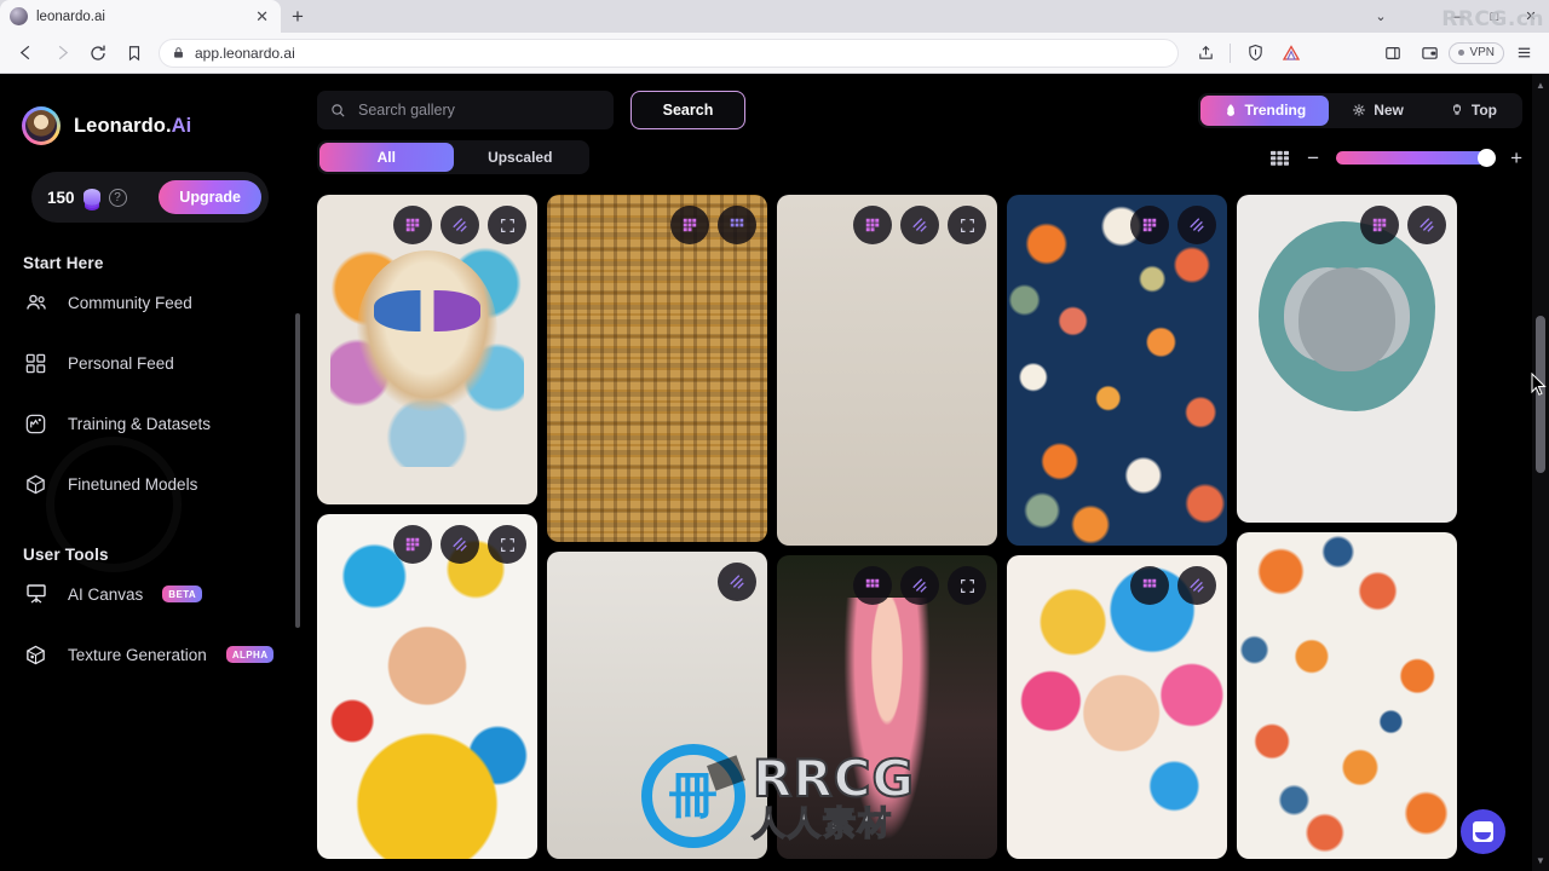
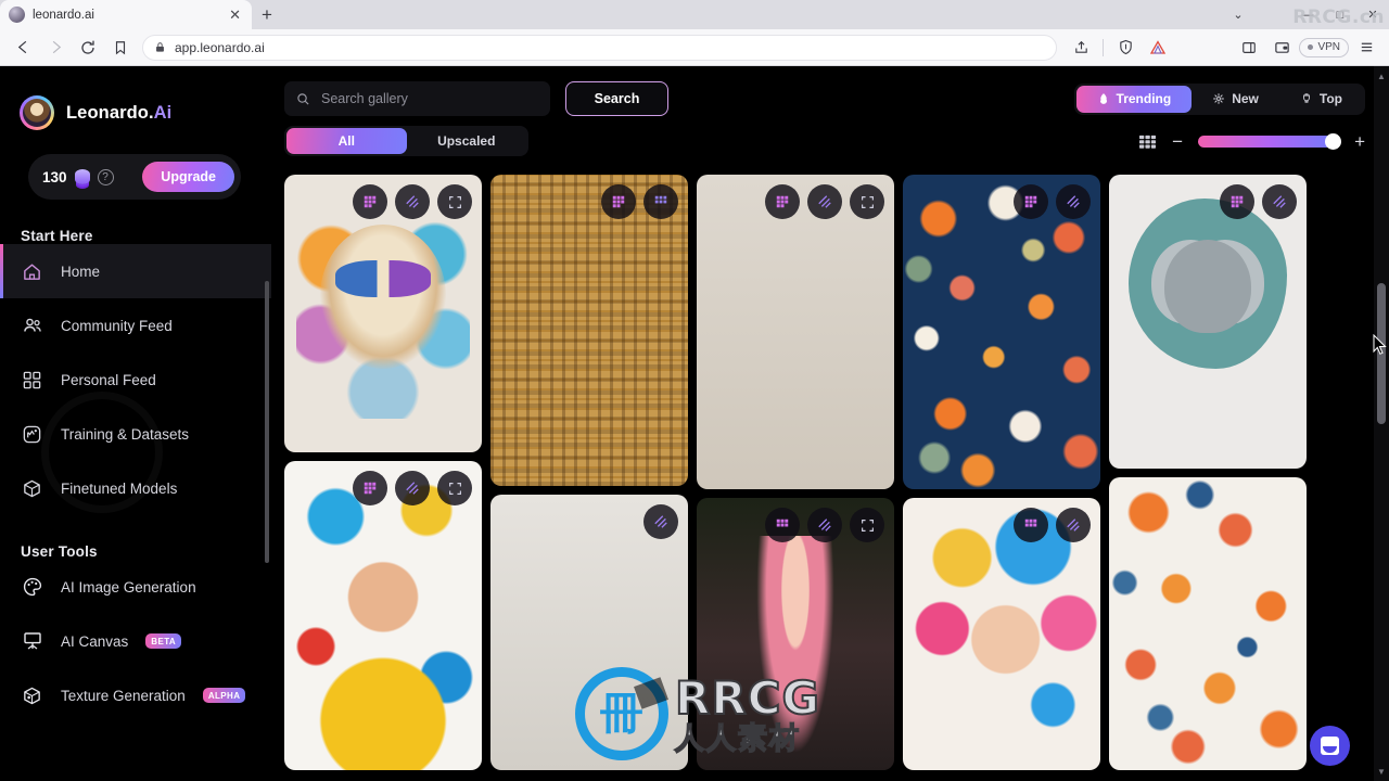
  leonardo.ai
  ✕
  +
  ⌄
  —
  □
  ✕
  app.leonardo.ai
  VPN
  Leonardo.Ai
- 150
+ 130
  ?
  Upgrade
  Start Here
+ Home
  Community Feed
  Personal Feed
  Training & Datasets
  Finetuned Models
  User Tools
+ AI Image Generation
  AI Canvas
  BETA
  Texture Generation
  ALPHA
  Search gallery
  Search
  Trending
  New
  Top
  All
  Upscaled
  −
  +
  ▲
  ▼
  冊
  RRCG
  人人素材
  RRCG.cn
